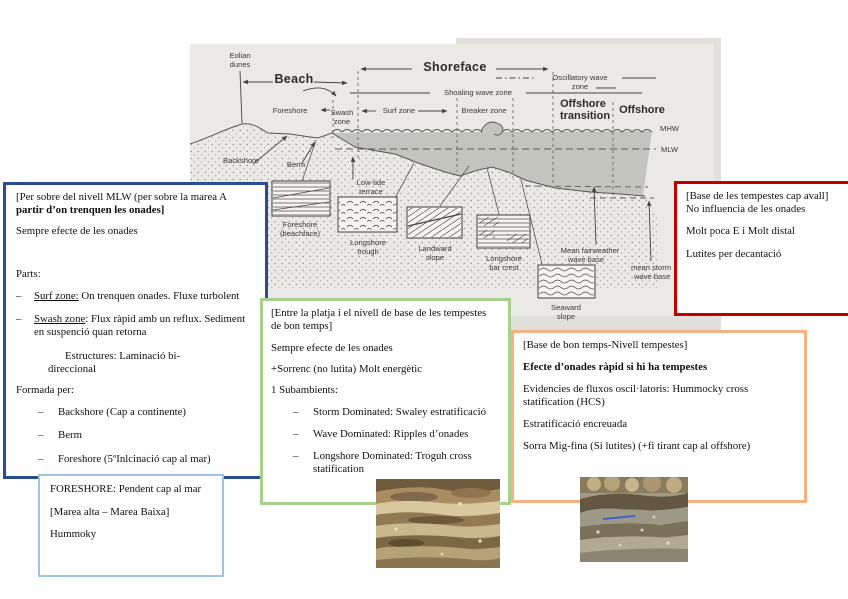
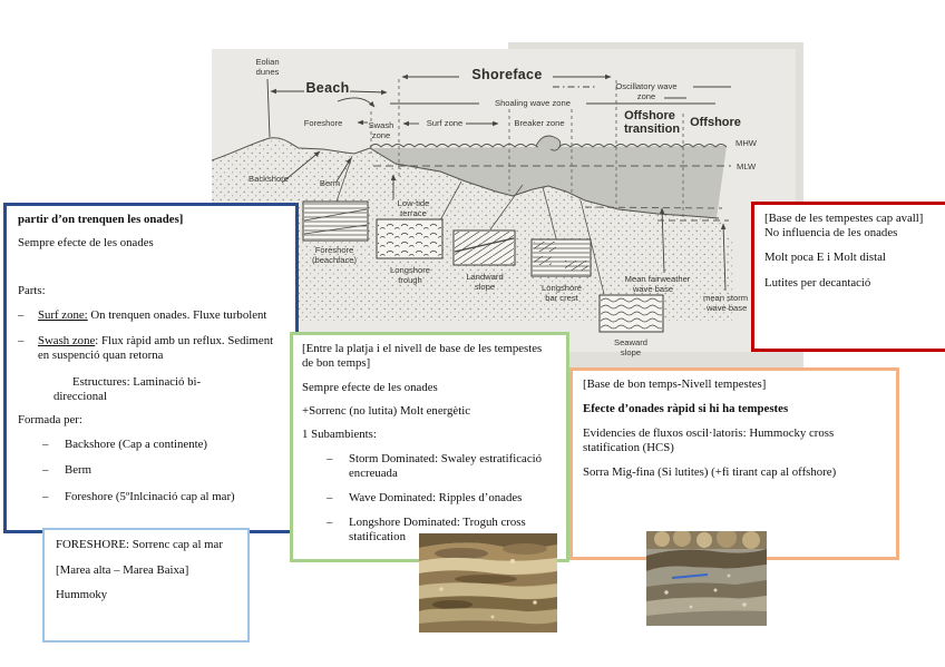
  Eolian
  dunes
  Beach
  Shoreface
  Foreshore
  Swash
  zone
  Surf zone
  Breaker zone
  Shoaling wave zone
  Oscillatory wave
  zone
  Offshore
  transition
  Offshore
  MHW
  MLW
  Backshore
  Berm
  Low-tide
  terrace
  Mean fairweather
  wave base
  mean storm
  wave base
  Foreshore
  (beachface)
  Longshore
  trough
  Landward
  slope
  Longshore
  bar crest
  Seaward
  slope
  [Base de les tempestes cap avall]
  No influencia de les onades
  Molt poca E i Molt distal
  Lutites per decantació
- [Per sobre del nivell MLW (per sobre la marea A
  partir d’on trenquen les onades]
  Sempre efecte de les onades
  Parts:
  –
  Surf zone: On trenquen onades. Fluxe turbolent
  –
  Swash zone: Flux ràpid amb un reflux. Sediment
  en suspenció quan retorna
  Estructures: Laminació bi-
  direccional
  Formada per:
  –
  Backshore (Cap a continente)
  –
  Berm
  –
  Foreshore (5ºInlcinació cap al mar)
  [Entre la platja i el nivell de base de les tempestes
  de bon temps]
  Sempre efecte de les onades
  +Sorrenc (no lutita) Molt energètic
  1 Subambients:
  –
  Storm Dominated: Swaley estratificació
+ encreuada
  –
  Wave Dominated: Ripples d’onades
  –
  Longshore Dominated: Troguh cross
  statification
  [Base de bon temps-Nivell tempestes]
  Efecte d’onades ràpid si hi ha tempestes
  Evidencies de fluxos oscil·latoris: Hummocky cross
  statification (HCS)
- Estratificació encreuada
  Sorra Mig-fina (Si lutites) (+fi tirant cap al offshore)
- FORESHORE: Pendent cap al mar
+ FORESHORE: Sorrenc cap al mar
  [Marea alta – Marea Baixa]
  Hummoky
